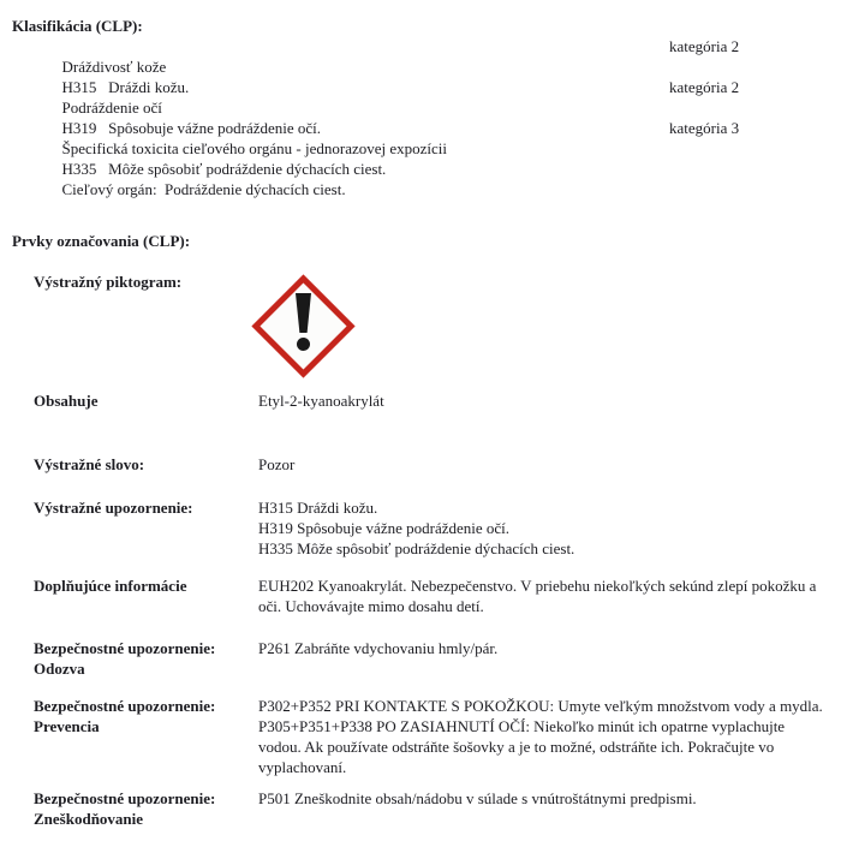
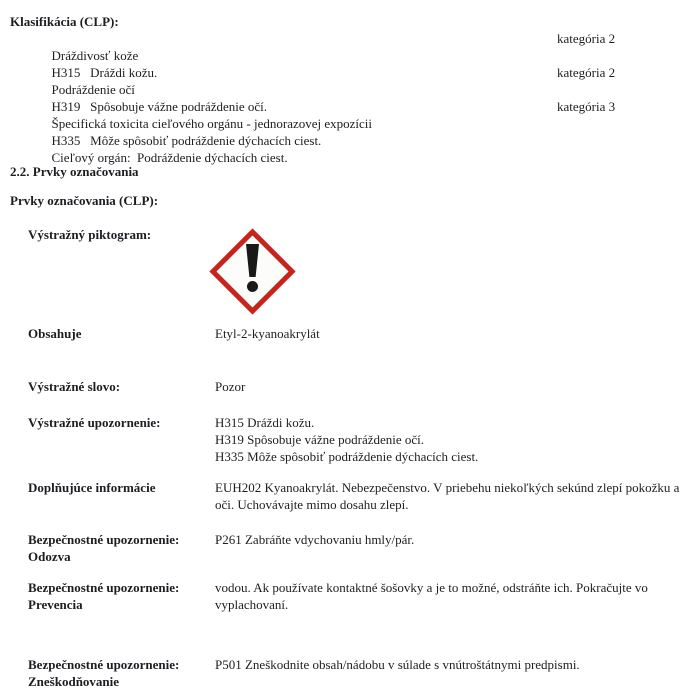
  Klasifikácia (CLP):
  Dráždivosť kože
  kategória 2
  H315 Dráždi kožu.
  Podráždenie očí
  kategória 2
  H319 Spôsobuje vážne podráždenie očí.
  Špecifická toxicita cieľového orgánu - jednorazovej expozícii
  kategória 3
  H335 Môže spôsobiť podráždenie dýchacích ciest.
  Cieľový orgán: Podráždenie dýchacích ciest.
+ 2.2. Prvky označovania
  Prvky označovania (CLP):
  Výstražný piktogram:
  Obsahuje
  Etyl-2-kyanoakrylát
  Výstražné slovo:
  Pozor
  Výstražné upozornenie:
  H315 Dráždi kožu.
  H319 Spôsobuje vážne podráždenie očí.
  H335 Môže spôsobiť podráždenie dýchacích ciest.
  Doplňujúce informácie
  EUH202 Kyanoakrylát. Nebezpečenstvo. V priebehu niekoľkých sekúnd zlepí pokožku a
- oči. Uchovávajte mimo dosahu detí.
+ oči. Uchovávajte mimo dosahu zlepí.
  Bezpečnostné upozornenie:
  Odozva
  P261 Zabráňte vdychovaniu hmly/pár.
  Bezpečnostné upozornenie:
  Prevencia
- P302+P352 PRI KONTAKTE S POKOŽKOU: Umyte veľkým množstvom vody a mydla.
- P305+P351+P338 PO ZASIAHNUTÍ OČÍ: Niekoľko minút ich opatrne vyplachujte
- vodou. Ak používate odstráňte šošovky a je to možné, odstráňte ich. Pokračujte vo
+ vodou. Ak používate kontaktné šošovky a je to možné, odstráňte ich. Pokračujte vo
  vyplachovaní.
  Bezpečnostné upozornenie:
  Zneškodňovanie
  P501 Zneškodnite obsah/nádobu v súlade s vnútroštátnymi predpismi.
